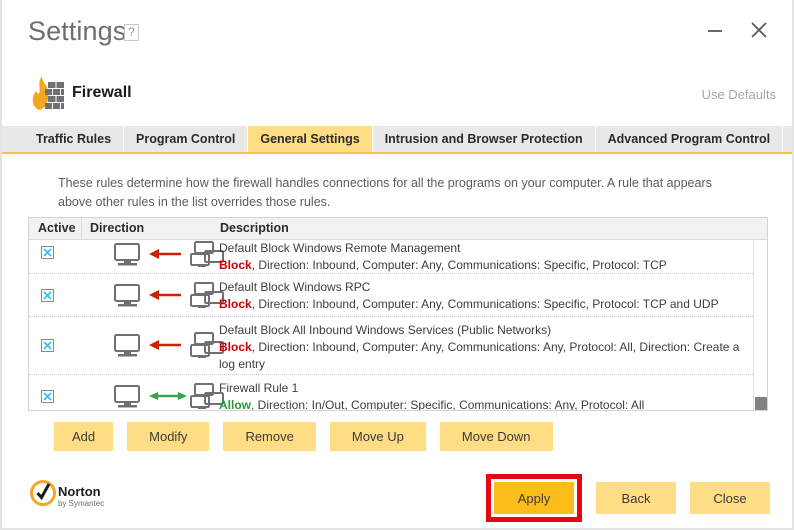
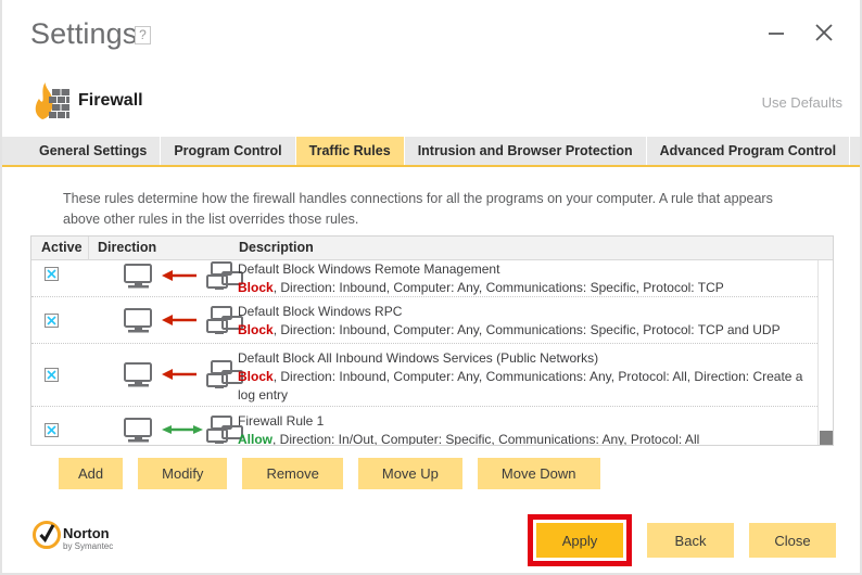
  Settings
  ?
  Firewall
  Use Defaults
- Traffic Rules
+ General Settings
  Program Control
- General Settings
+ Traffic Rules
  Intrusion and Browser Protection
  Advanced Program Control
  These rules determine how the firewall handles connections for all the programs on your computer. A rule that appears above other rules in the list overrides those rules.
  Active
  Direction
  Description
  Default Block Windows Remote Management
  Block, Direction: Inbound, Computer: Any, Communications: Specific, Protocol: TCP
  Default Block Windows RPC
  Block, Direction: Inbound, Computer: Any, Communications: Specific, Protocol: TCP and UDP
  Default Block All Inbound Windows Services (Public Networks)
  Block, Direction: Inbound, Computer: Any, Communications: Any, Protocol: All, Direction: Create a log entry
  Firewall Rule 1
  Allow, Direction: In/Out, Computer: Specific, Communications: Any, Protocol: All
  Add
  Modify
  Remove
  Move Up
  Move Down
  Norton
  by Symantec
  Apply
  Back
  Close
